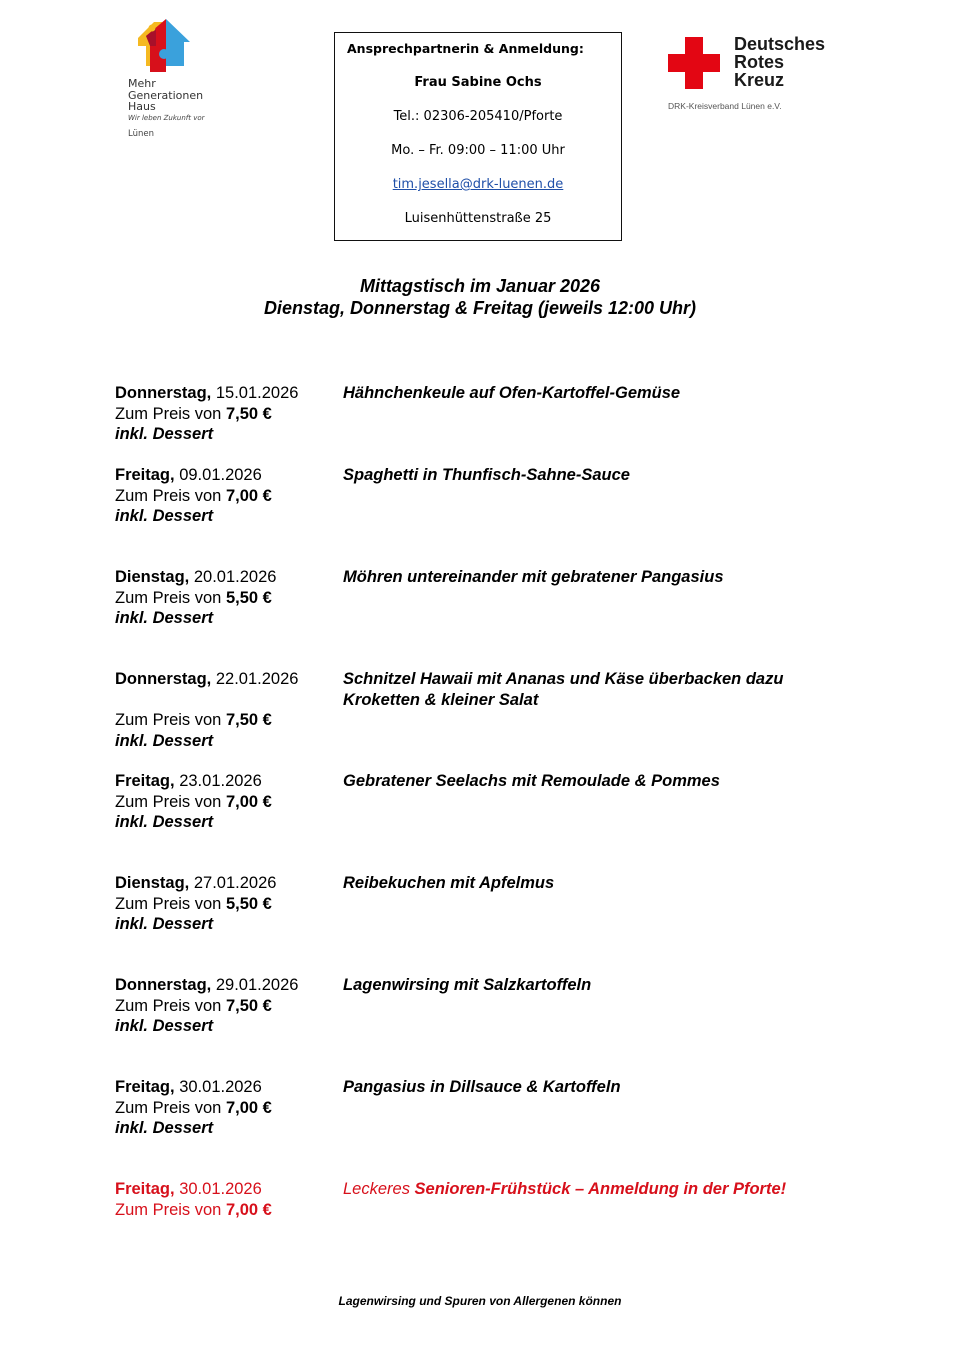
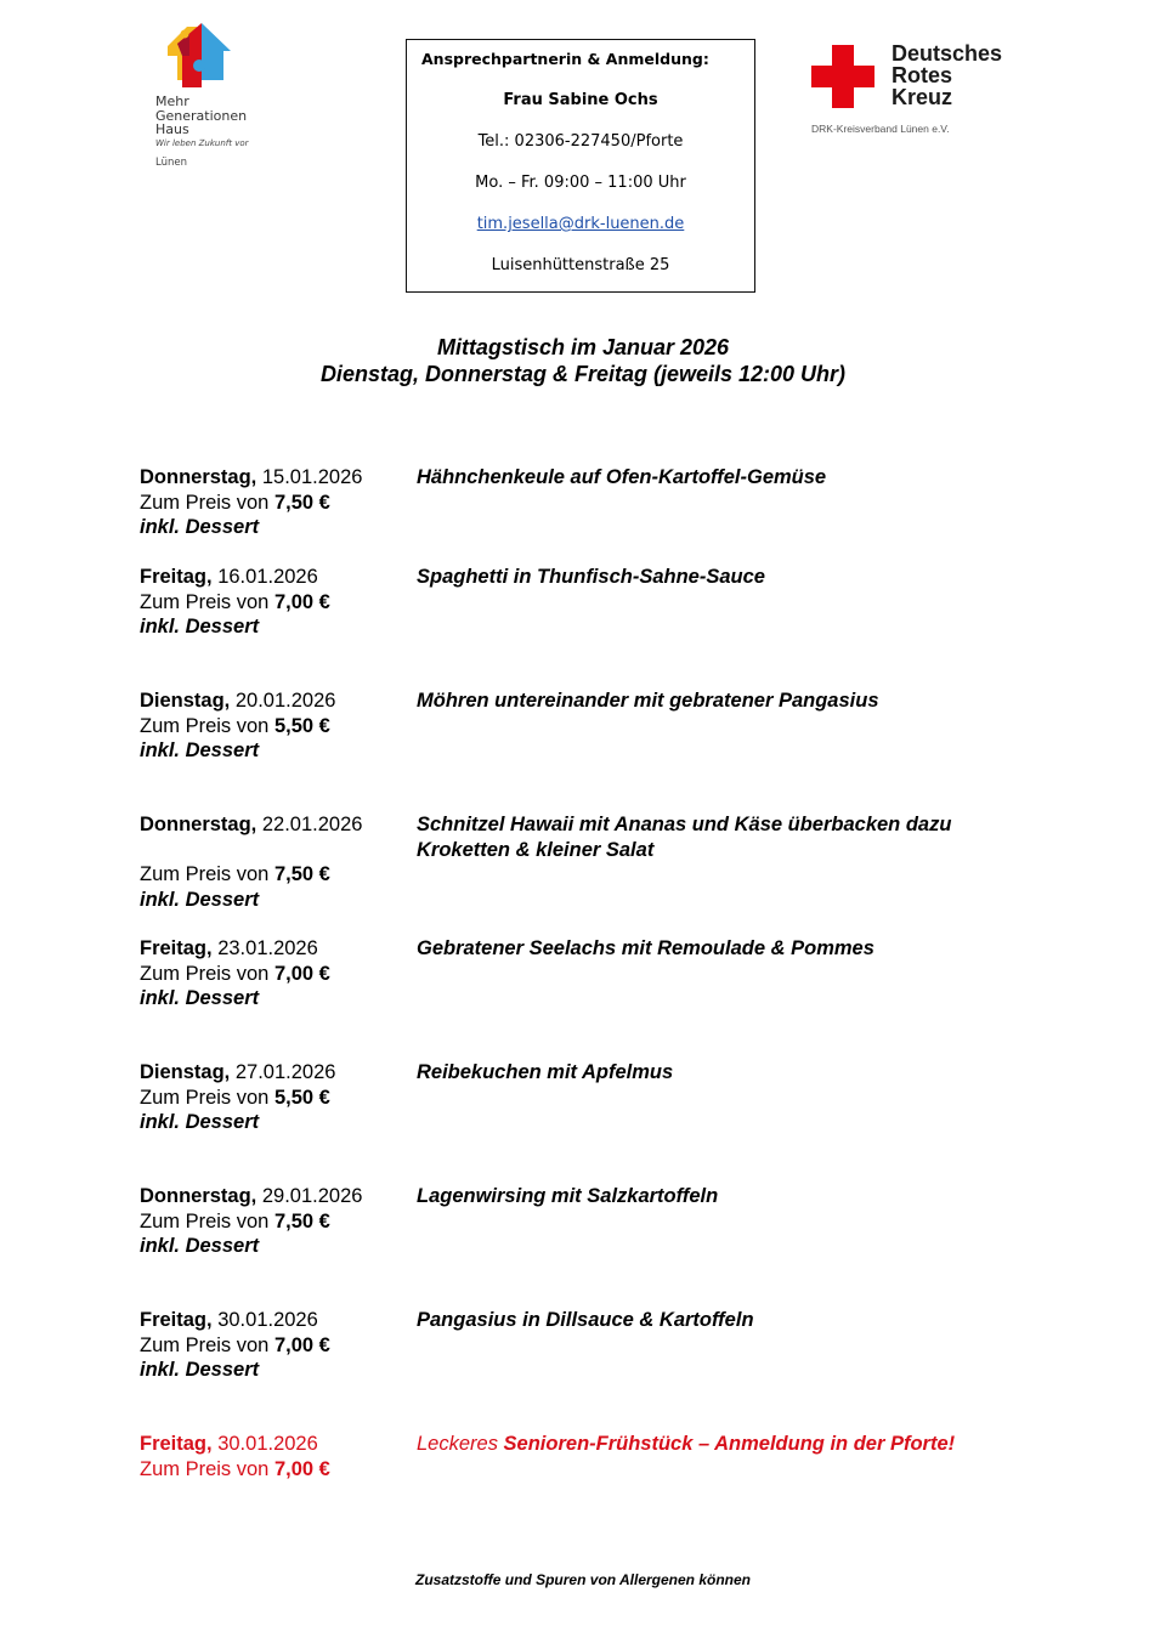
  Mehr
  Generationen
  Haus
  Wir leben Zukunft vor
  Lünen
  Ansprechpartnerin & Anmeldung:
  Frau Sabine Ochs
- Tel.: 02306-205410/Pforte
+ Tel.: 02306-227450/Pforte
  Mo. – Fr. 09:00 – 11:00 Uhr
  tim.jesella@drk-luenen.de
  Luisenhüttenstraße 25
  Deutsches
  Rotes
  Kreuz
  DRK-Kreisverband Lünen e.V.
  Mittagstisch im Januar 2026
  Dienstag, Donnerstag & Freitag (jeweils 12:00 Uhr)
  Donnerstag, 15.01.2026
  Zum Preis von 7,50 €
  inkl. Dessert
  Hähnchenkeule auf Ofen-Kartoffel-Gemüse
- Freitag, 09.01.2026
+ Freitag, 16.01.2026
  Zum Preis von 7,00 €
  inkl. Dessert
  Spaghetti in Thunfisch-Sahne-Sauce
  Dienstag, 20.01.2026
  Zum Preis von 5,50 €
  inkl. Dessert
  Möhren untereinander mit gebratener Pangasius
  Donnerstag, 22.01.2026
  Zum Preis von 7,50 €
  inkl. Dessert
  Schnitzel Hawaii mit Ananas und Käse überbacken dazu Kroketten & kleiner Salat
  Freitag, 23.01.2026
  Zum Preis von 7,00 €
  inkl. Dessert
  Gebratener Seelachs mit Remoulade & Pommes
  Dienstag, 27.01.2026
  Zum Preis von 5,50 €
  inkl. Dessert
  Reibekuchen mit Apfelmus
  Donnerstag, 29.01.2026
  Zum Preis von 7,50 €
  inkl. Dessert
  Lagenwirsing mit Salzkartoffeln
  Freitag, 30.01.2026
  Zum Preis von 7,00 €
  inkl. Dessert
  Pangasius in Dillsauce & Kartoffeln
  Freitag, 30.01.2026
  Zum Preis von 7,00 €
  Leckeres Senioren-Frühstück – Anmeldung in der Pforte!
- Lagenwirsing und Spuren von Allergenen können
+ Zusatzstoffe und Spuren von Allergenen können
